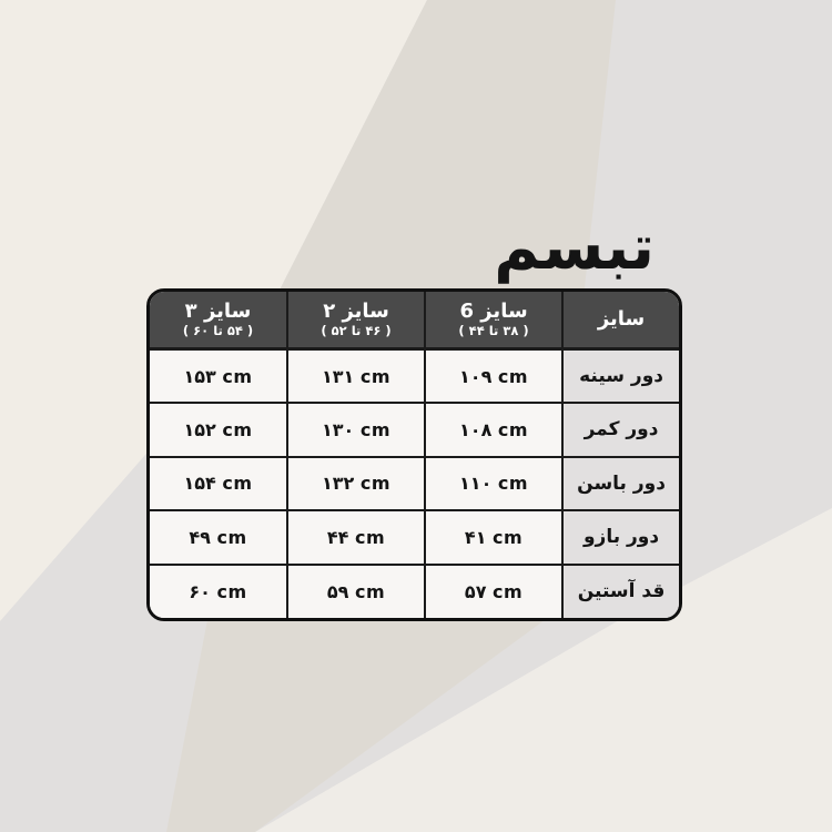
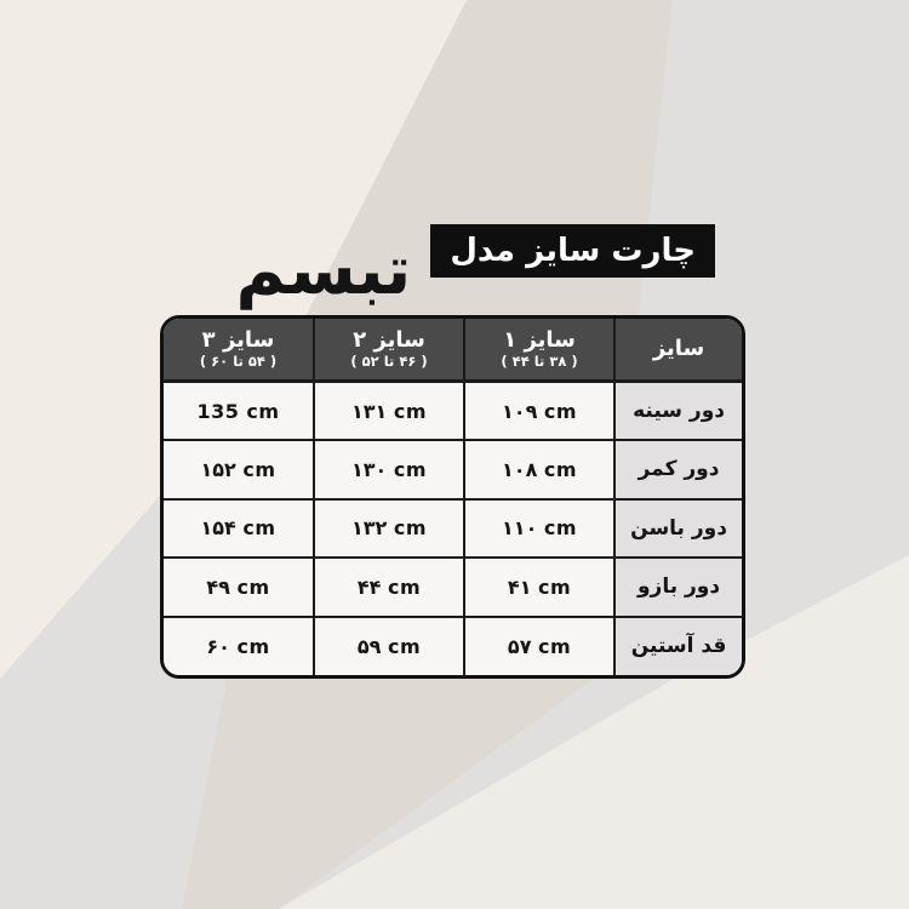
+ چارت سایز مدل
  تبسم
- سایز	سایز 6 ( ۳۸ تا ۴۴ )	سایز ۲ ( ۴۶ تا ۵۲ )	سایز ۳ ( ۵۴ تا ۶۰ )
+ سایز	سایز ۱ ( ۳۸ تا ۴۴ )	سایز ۲ ( ۴۶ تا ۵۲ )	سایز ۳ ( ۵۴ تا ۶۰ )
- دور سینه	۱۰۹ cm	۱۳۱ cm	۱۵۳ cm
+ دور سینه	۱۰۹ cm	۱۳۱ cm	135 cm
  دور کمر	۱۰۸ cm	۱۳۰ cm	۱۵۲ cm
  دور باسن	۱۱۰ cm	۱۳۲ cm	۱۵۴ cm
  دور بازو	۴۱ cm	۴۴ cm	۴۹ cm
  قد آستین	۵۷ cm	۵۹ cm	۶۰ cm
